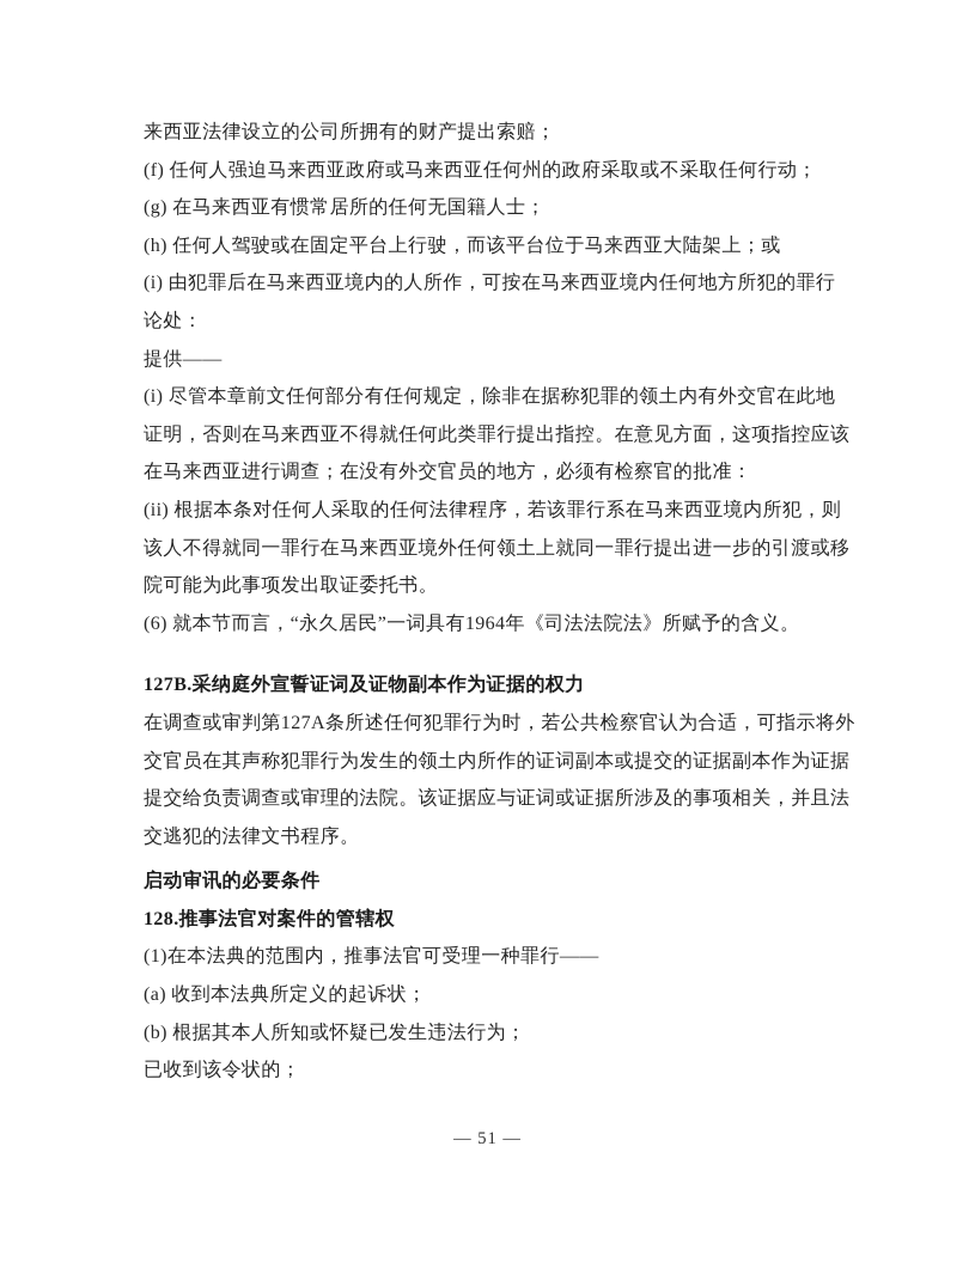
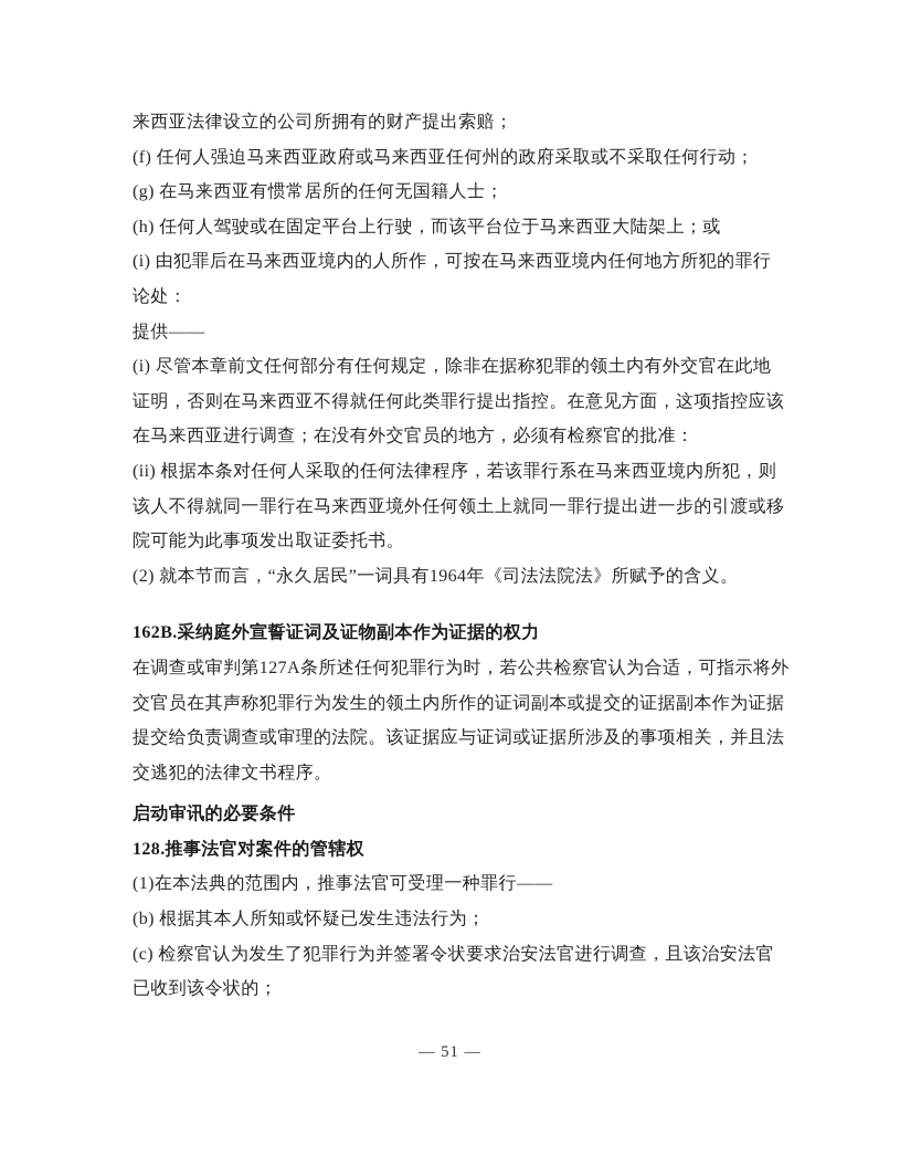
  来西亚法律设立的公司所拥有的财产提出索赔；
  (f) 任何人强迫马来西亚政府或马来西亚任何州的政府采取或不采取任何行动；
  (g) 在马来西亚有惯常居所的任何无国籍人士；
  (h) 任何人驾驶或在固定平台上行驶，而该平台位于马来西亚大陆架上；或
  (i) 由犯罪后在马来西亚境内的人所作，可按在马来西亚境内任何地方所犯的罪行
  论处：
  提供——
  (i) 尽管本章前文任何部分有任何规定，除非在据称犯罪的领土内有外交官在此地
  证明，否则在马来西亚不得就任何此类罪行提出指控。在意见方面，这项指控应该
  在马来西亚进行调查；在没有外交官员的地方，必须有检察官的批准：
  (ii) 根据本条对任何人采取的任何法律程序，若该罪行系在马来西亚境内所犯，则
  该人不得就同一罪行在马来西亚境外任何领土上就同一罪行提出进一步的引渡或移
  院可能为此事项发出取证委托书。
- (6) 就本节而言，“永久居民”一词具有1964年《司法法院法》所赋予的含义。
+ (2) 就本节而言，“永久居民”一词具有1964年《司法法院法》所赋予的含义。
- 127B.采纳庭外宣誓证词及证物副本作为证据的权力
+ 162B.采纳庭外宣誓证词及证物副本作为证据的权力
  在调查或审判第127A条所述任何犯罪行为时，若公共检察官认为合适，可指示将外
  交官员在其声称犯罪行为发生的领土内所作的证词副本或提交的证据副本作为证据
  提交给负责调查或审理的法院。该证据应与证词或证据所涉及的事项相关，并且法
  交逃犯的法律文书程序。
  启动审讯的必要条件
  128.推事法官对案件的管辖权
  (1)在本法典的范围内，推事法官可受理一种罪行——
- (a) 收到本法典所定义的起诉状；
  (b) 根据其本人所知或怀疑已发生违法行为；
+ (c) 检察官认为发生了犯罪行为并签署令状要求治安法官进行调查，且该治安法官
  已收到该令状的；
  — 51 —
